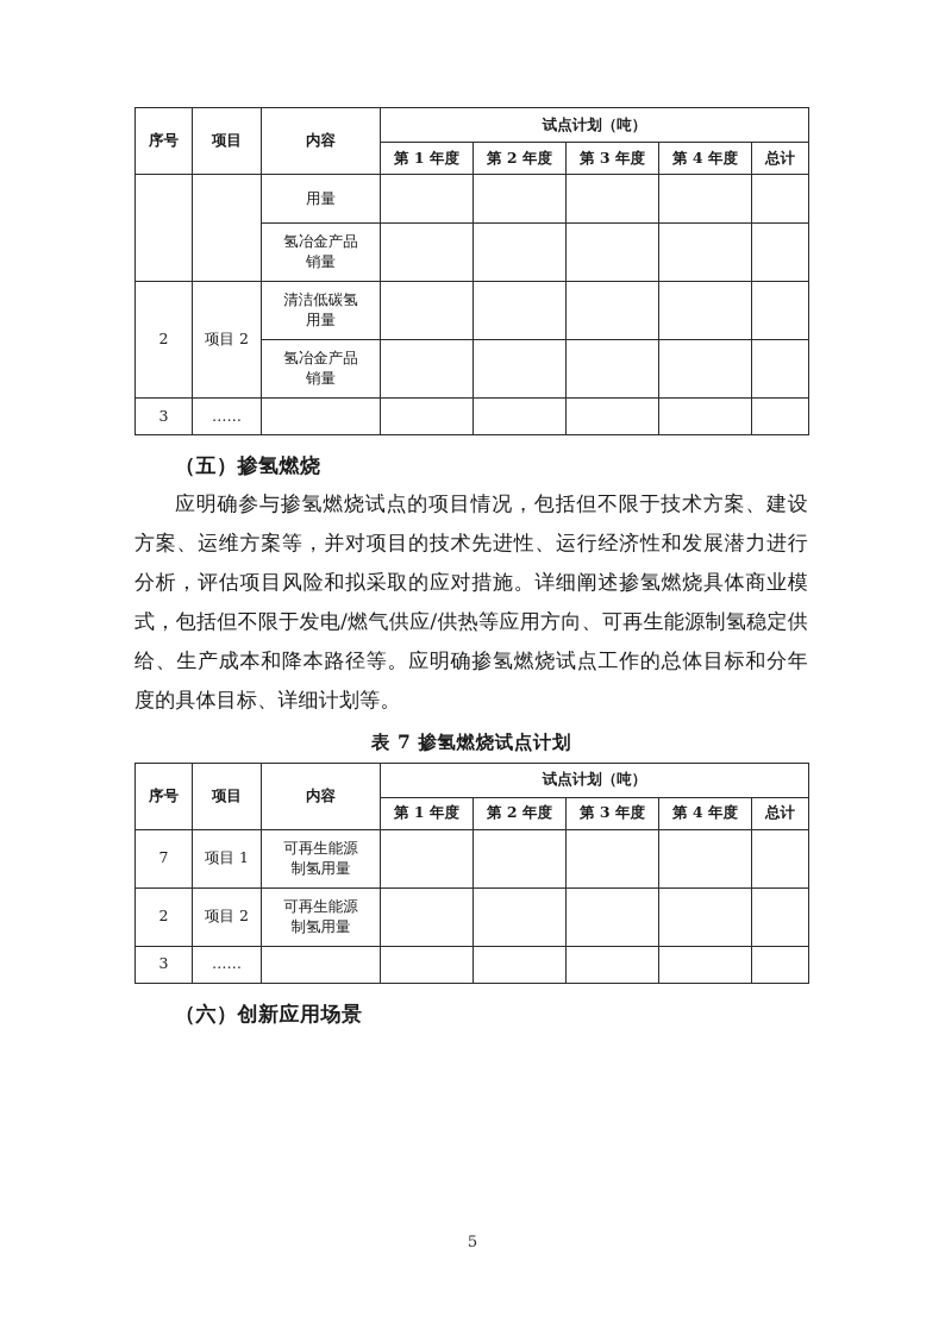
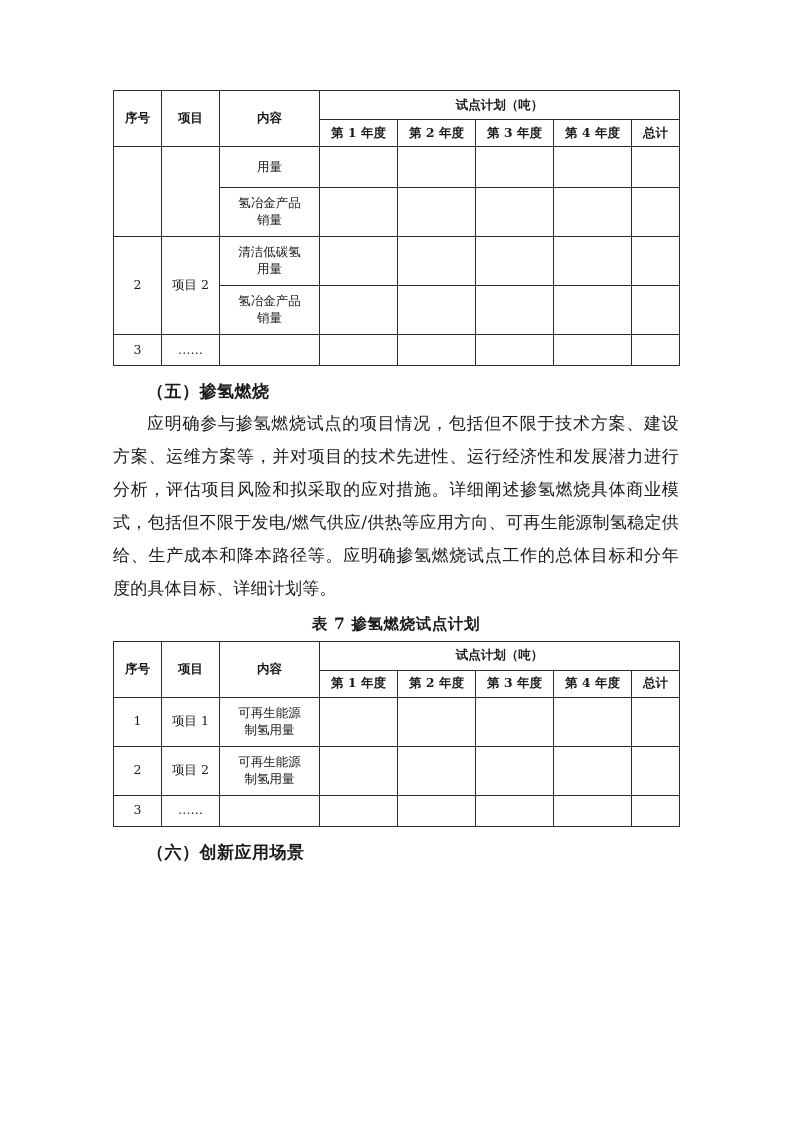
  序号	项目	内容	试点计划（吨）
  第 1 年度	第 2 年度	第 3 年度	第 4 年度	总计
  		用量
  氢冶金产品销量
  2	项目 2	清洁低碳氢用量
  氢冶金产品销量
  3	……
  （五）掺氢燃烧
  应明确参与掺氢燃烧试点的项目情况，包括但不限于技术方案、建设方案、运维方案等，并对项目的技术先进性、运行经济性和发展潜力进行分析，评估项目风险和拟采取的应对措施。详细阐述掺氢燃烧具体商业模式，包括但不限于发电/燃气供应/供热等应用方向、可再生能源制氢稳定供给、生产成本和降本路径等。应明确掺氢燃烧试点工作的总体目标和分年度的具体目标、详细计划等。
  表 7 掺氢燃烧试点计划
  序号	项目	内容	试点计划（吨）
  第 1 年度	第 2 年度	第 3 年度	第 4 年度	总计
- 7	项目 1	可再生能源制氢用量
+ 1	项目 1	可再生能源制氢用量
  2	项目 2	可再生能源制氢用量
  3	……
  （六）创新应用场景
- 5
